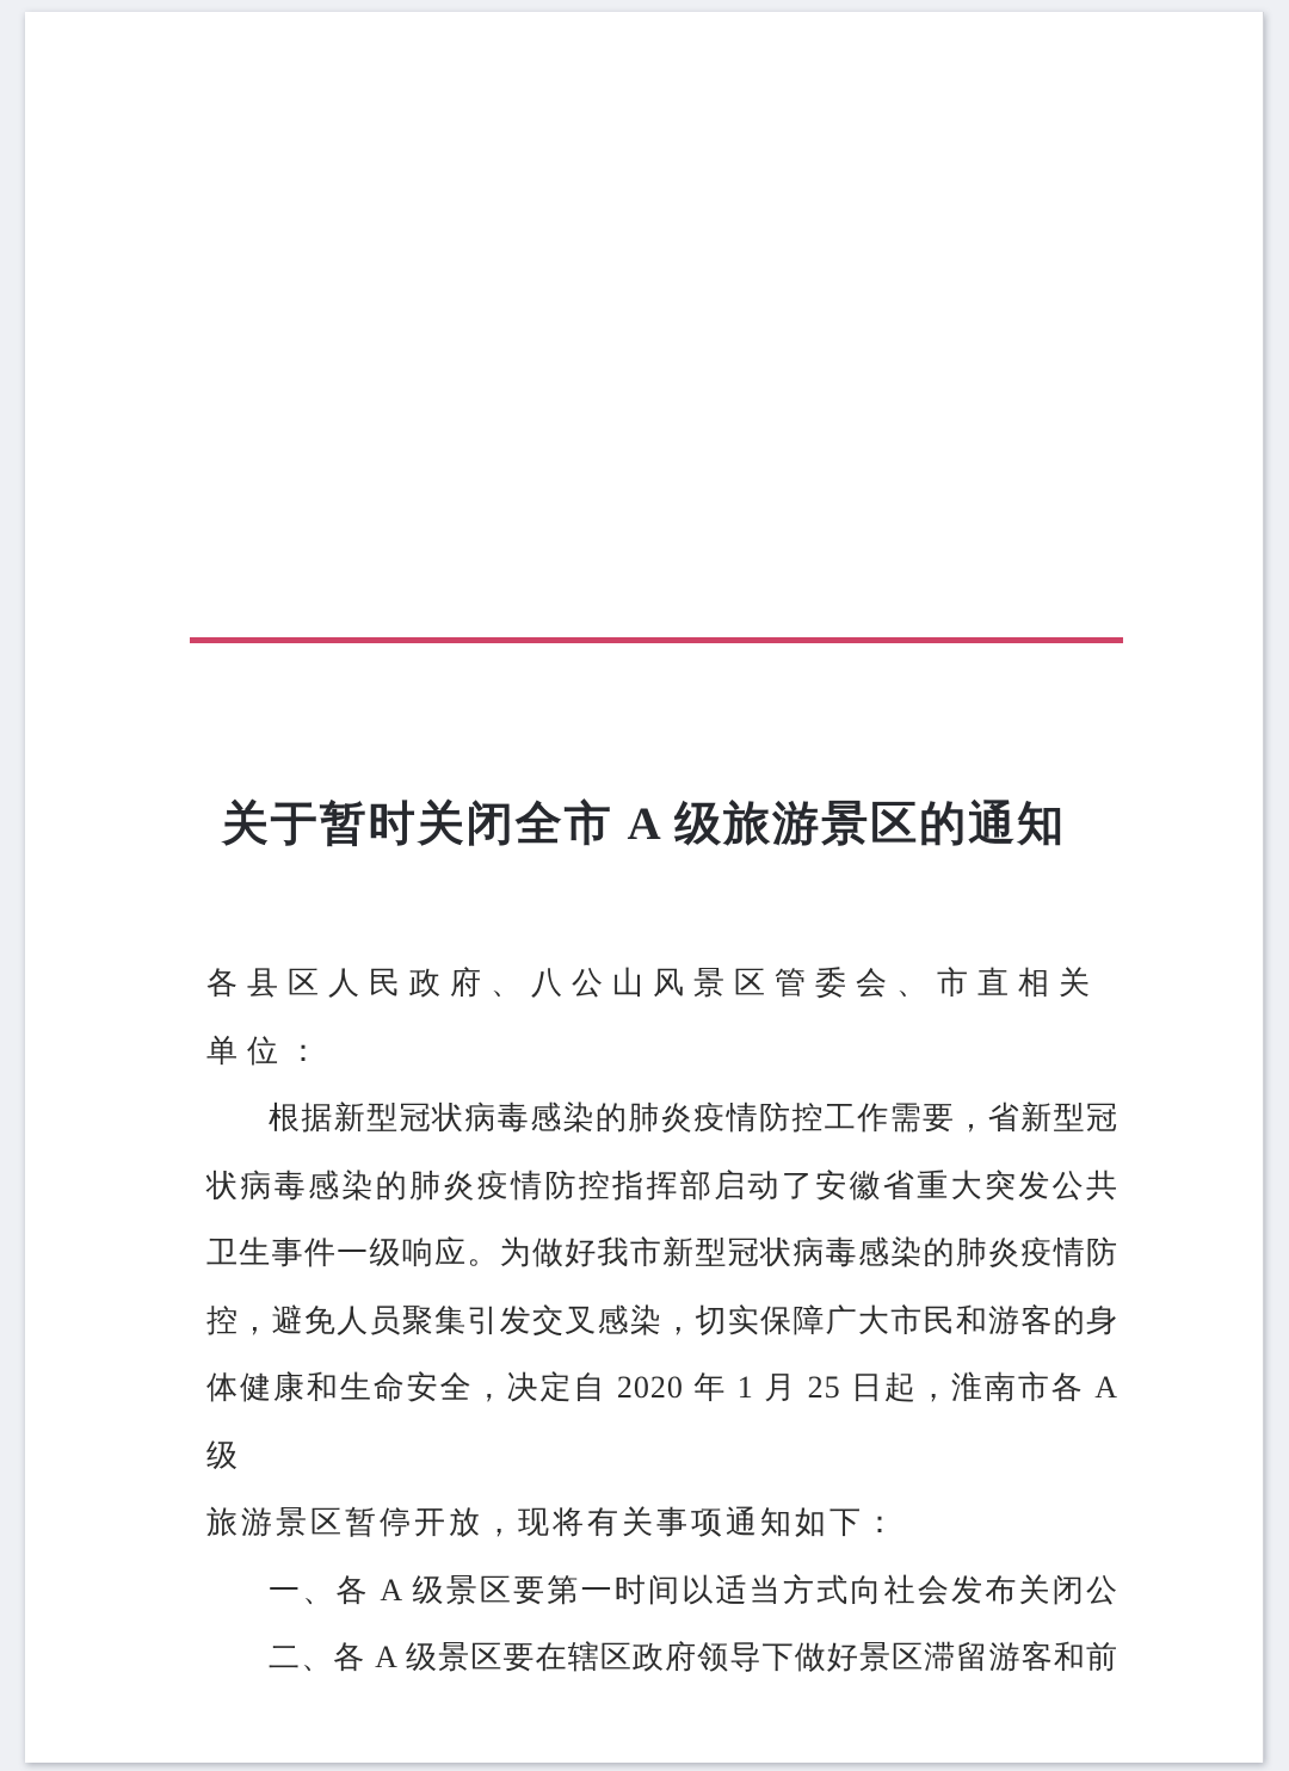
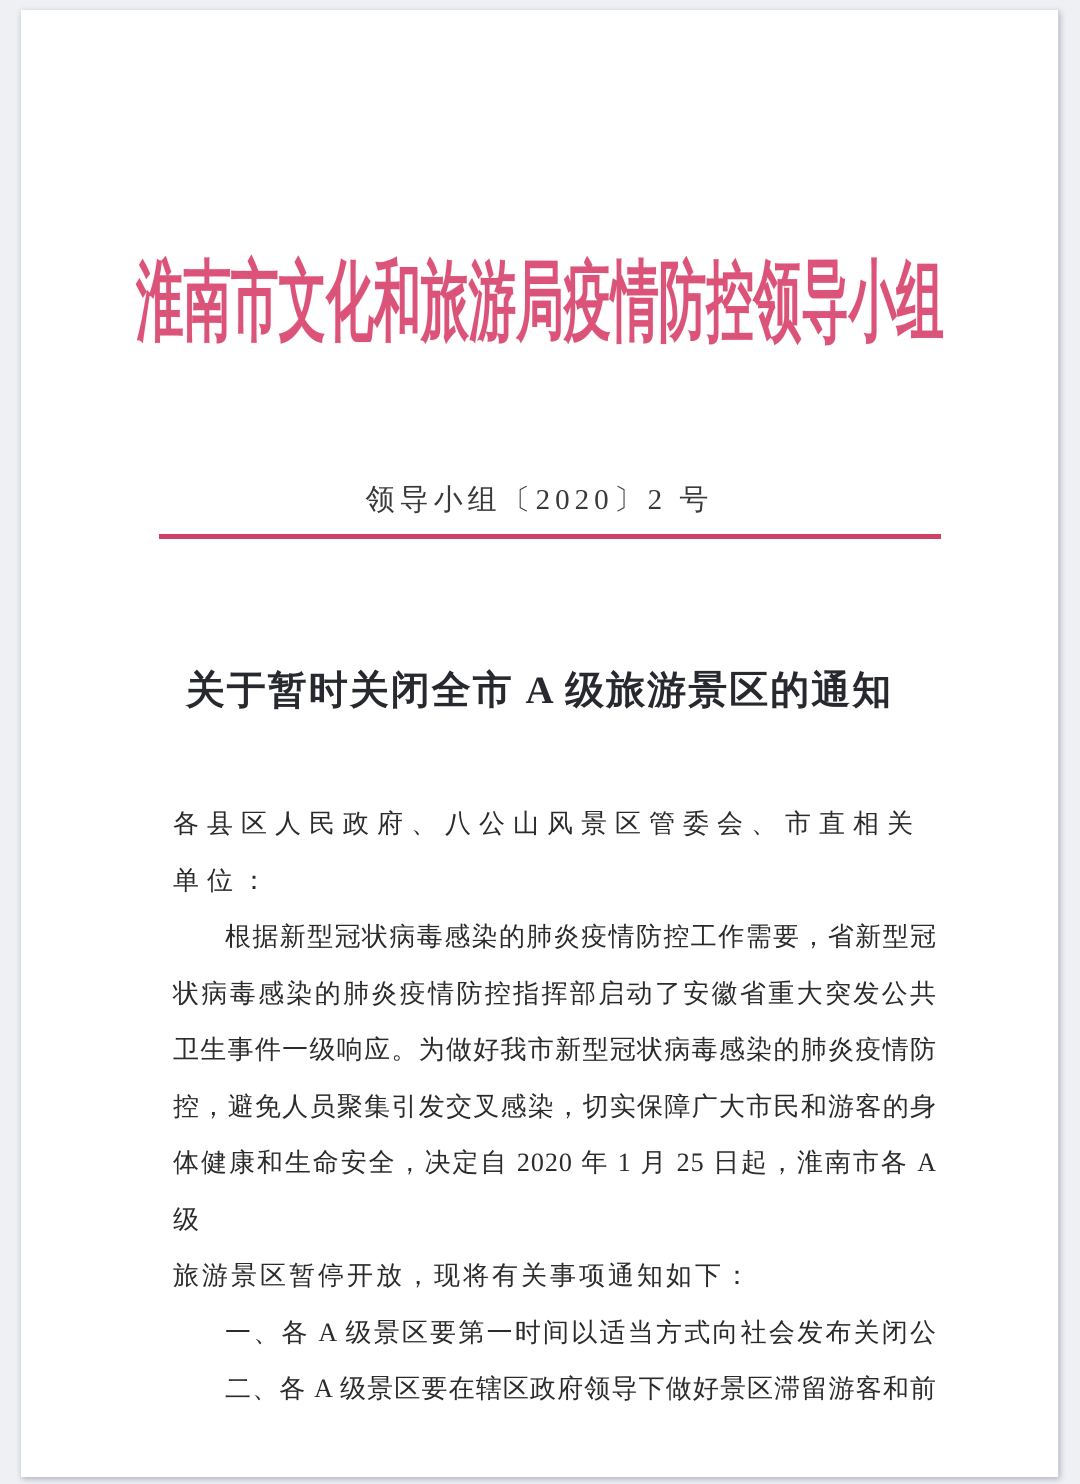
+ 淮南市文化和旅游局疫情防控领导小组
+ 领导小组〔2020〕2 号
  关于暂时关闭全市 A 级旅游景区的通知
  各县区人民政府、八公山风景区管委会、市直相关单位：
  根据新型冠状病毒感染的肺炎疫情防控工作需要，省新型冠
  状病毒感染的肺炎疫情防控指挥部启动了安徽省重大突发公共
  卫生事件一级响应。为做好我市新型冠状病毒感染的肺炎疫情防
  控，避免人员聚集引发交叉感染，切实保障广大市民和游客的身
  体健康和生命安全，决定自 2020 年 1 月 25 日起，淮南市各 A 级
  旅游景区暂停开放，现将有关事项通知如下：
  一、各 A 级景区要第一时间以适当方式向社会发布关闭公
  二、各 A 级景区要在辖区政府领导下做好景区滞留游客和前
